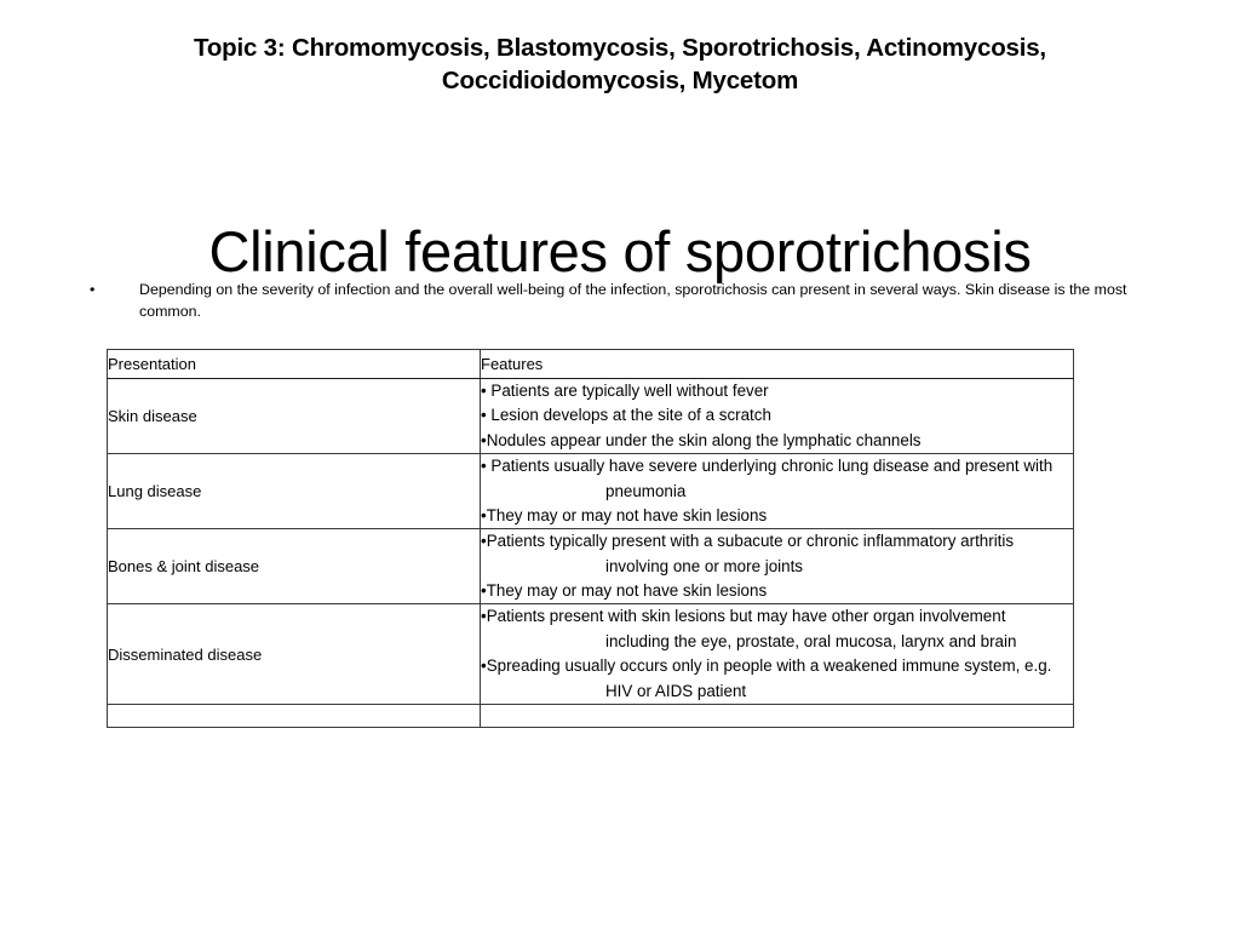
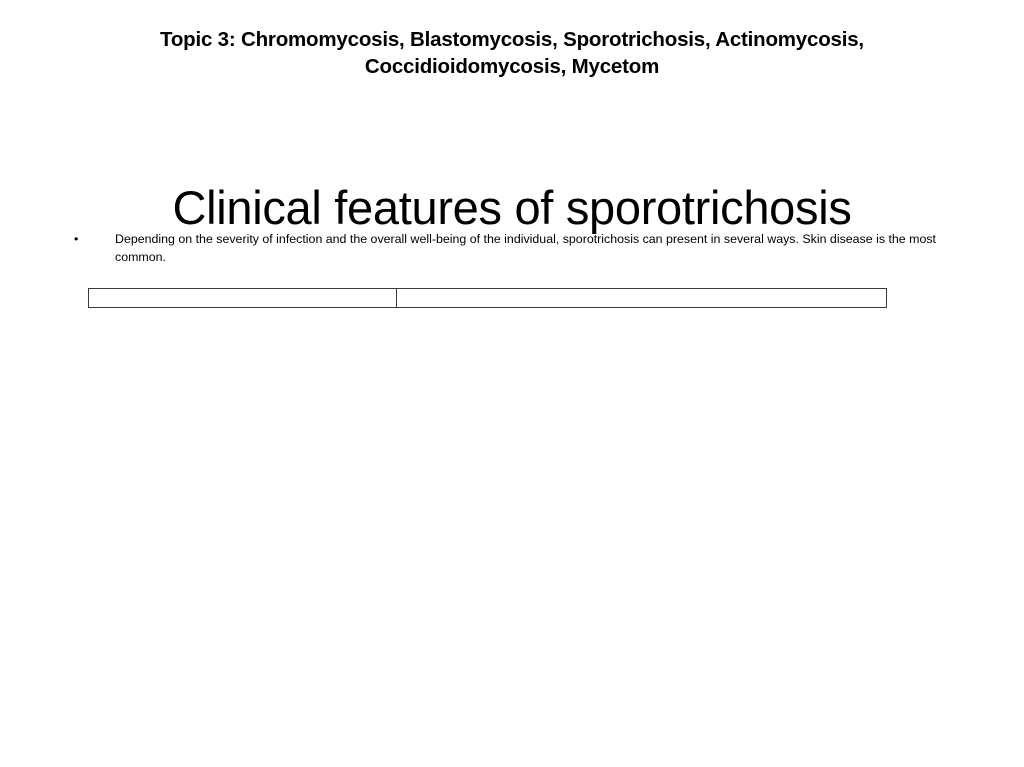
  Topic 3: Chromomycosis, Blastomycosis, Sporotrichosis, Actinomycosis, Coccidioidomycosis, Mycetom
  Clinical features of sporotrichosis
  •
- Depending on the severity of infection and the overall well-being of the infection, sporotrichosis can present in several ways. Skin disease is the most common.
+ Depending on the severity of infection and the overall well-being of the individual, sporotrichosis can present in several ways. Skin disease is the most common.
- Presentation	Features
- Skin disease	• Patients are typically well without fever • Lesion develops at the site of a scratch •Nodules appear under the skin along the lymphatic channels
- Lung disease	• Patients usually have severe underlying chronic lung disease and present with pneumonia •They may or may not have skin lesions
- Bones & joint disease	•Patients typically present with a subacute or chronic inflammatory arthritis involving one or more joints •They may or may not have skin lesions
- Disseminated disease	•Patients present with skin lesions but may have other organ involvement including the eye, prostate, oral mucosa, larynx and brain •Spreading usually occurs only in people with a weakened immune system, e.g. HIV or AIDS patient
